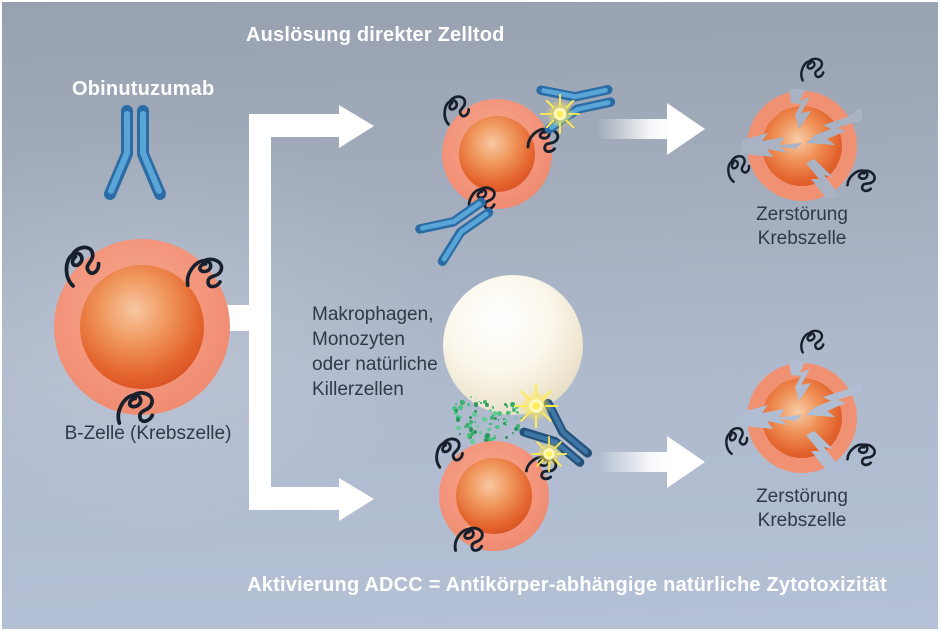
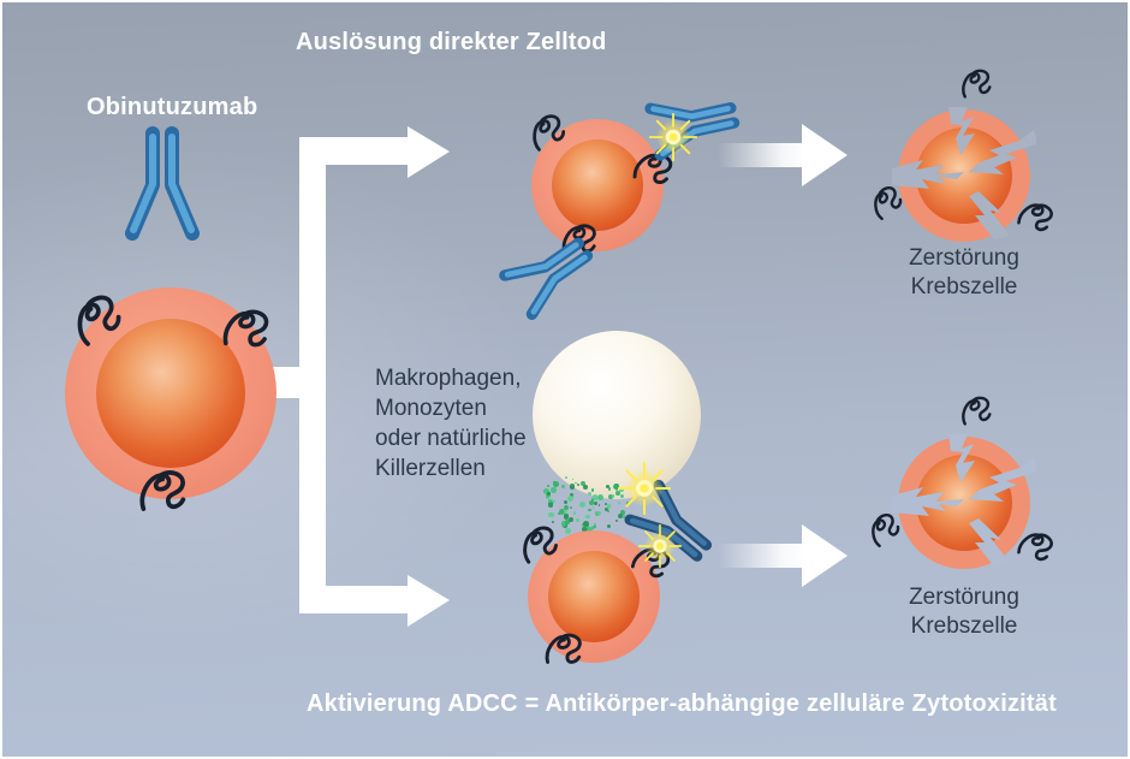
  Auslösung direkter Zelltod
  Obinutuzumab
- B-Zelle (Krebszelle)
  Makrophagen,
  Monozyten
  oder natürliche
  Killerzellen
  Zerstörung
  Krebszelle
  Zerstörung
  Krebszelle
- Aktivierung ADCC = Antikörper-abhängige natürliche Zytotoxizität
+ Aktivierung ADCC = Antikörper-abhängige zelluläre Zytotoxizität
